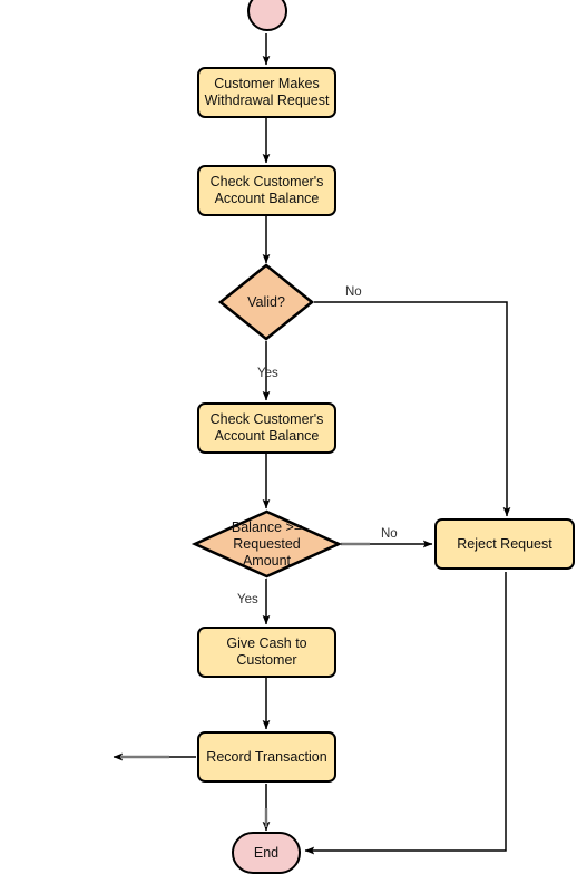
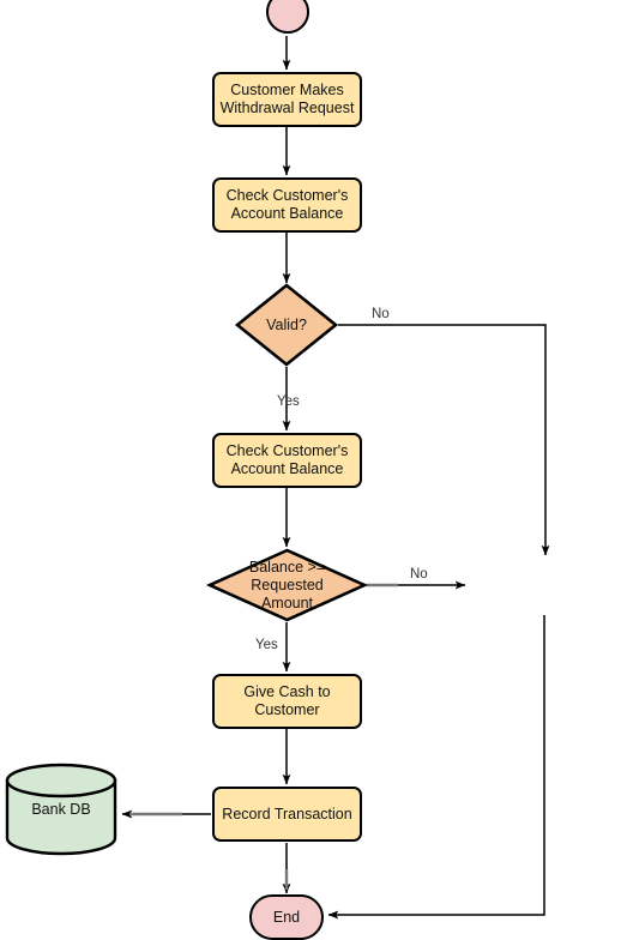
  Customer Makes
  Withdrawal Request
  Check Customer's
  Account Balance
  Valid?
  Check Customer's
  Account Balance
  Balance >=
  Requested
  Amount
- Reject Request
  Give Cash to
  Customer
  Record Transaction
+ Bank DB
  End
  No
  Yes
  No
  Yes
